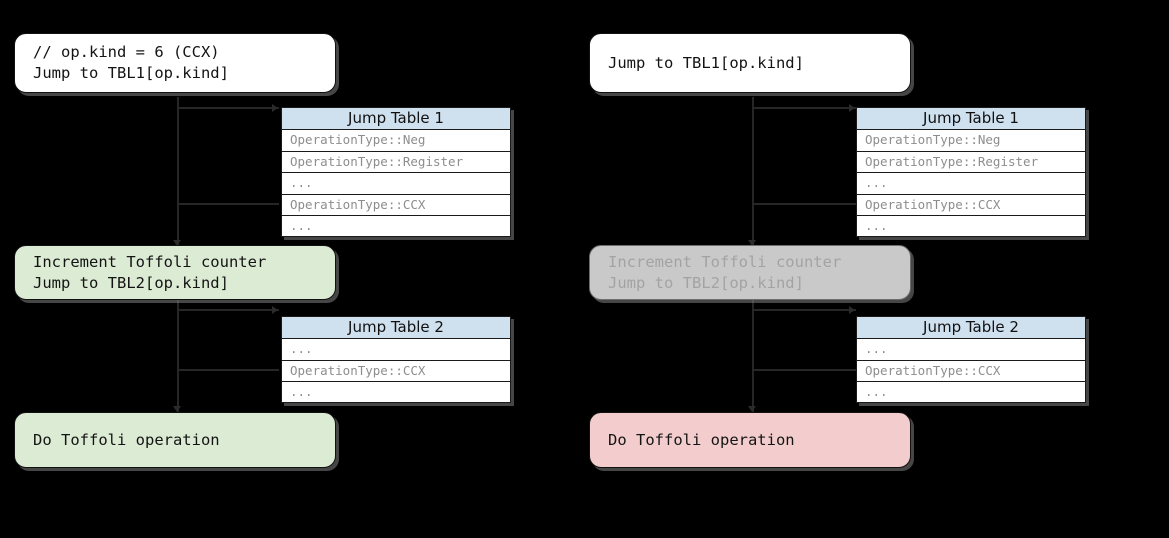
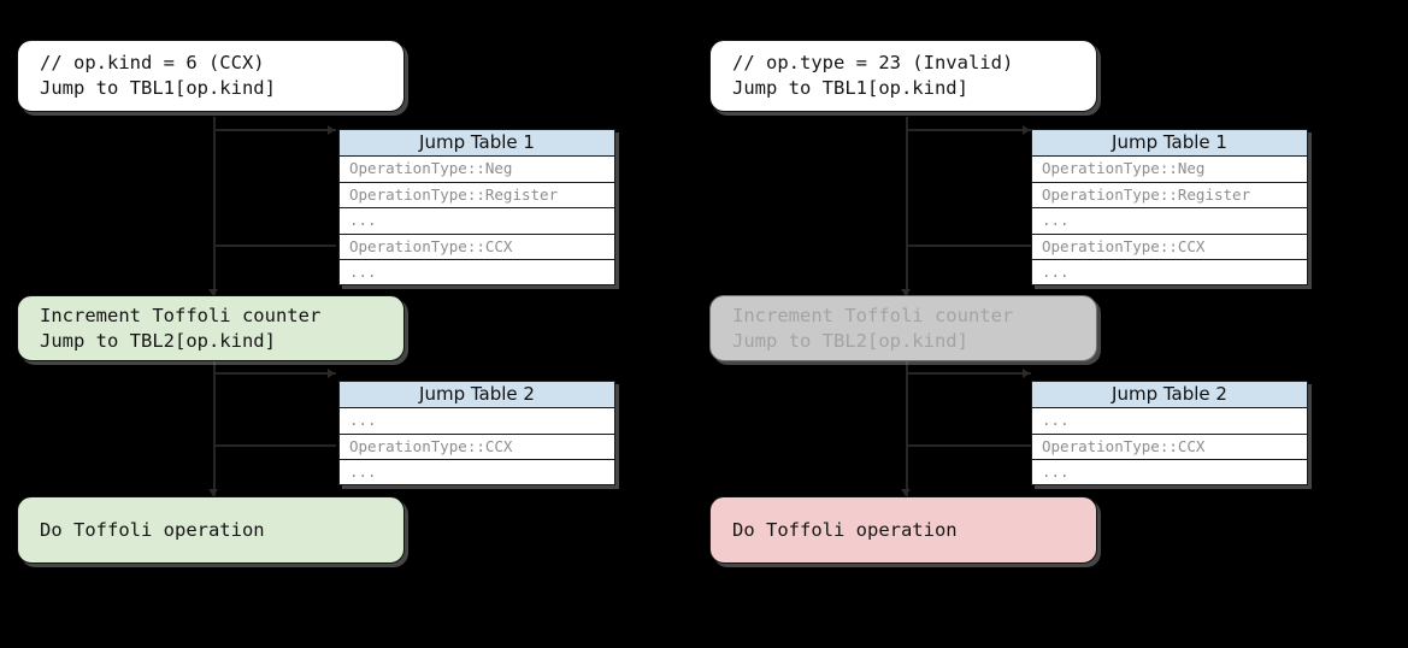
  // op.kind = 6 (CCX)
  Jump to TBL1[op.kind]
  Jump Table 1
  OperationType::Neg
  OperationType::Register
  ...
  OperationType::CCX
  ...
  Increment Toffoli counter
  Jump to TBL2[op.kind]
  Jump Table 2
  ...
  OperationType::CCX
  ...
  Do Toffoli operation
+ // op.type = 23 (Invalid)
  Jump to TBL1[op.kind]
  Jump Table 1
  OperationType::Neg
  OperationType::Register
  ...
  OperationType::CCX
  ...
  Increment Toffoli counter
  Jump to TBL2[op.kind]
  Jump Table 2
  ...
  OperationType::CCX
  ...
  Do Toffoli operation
